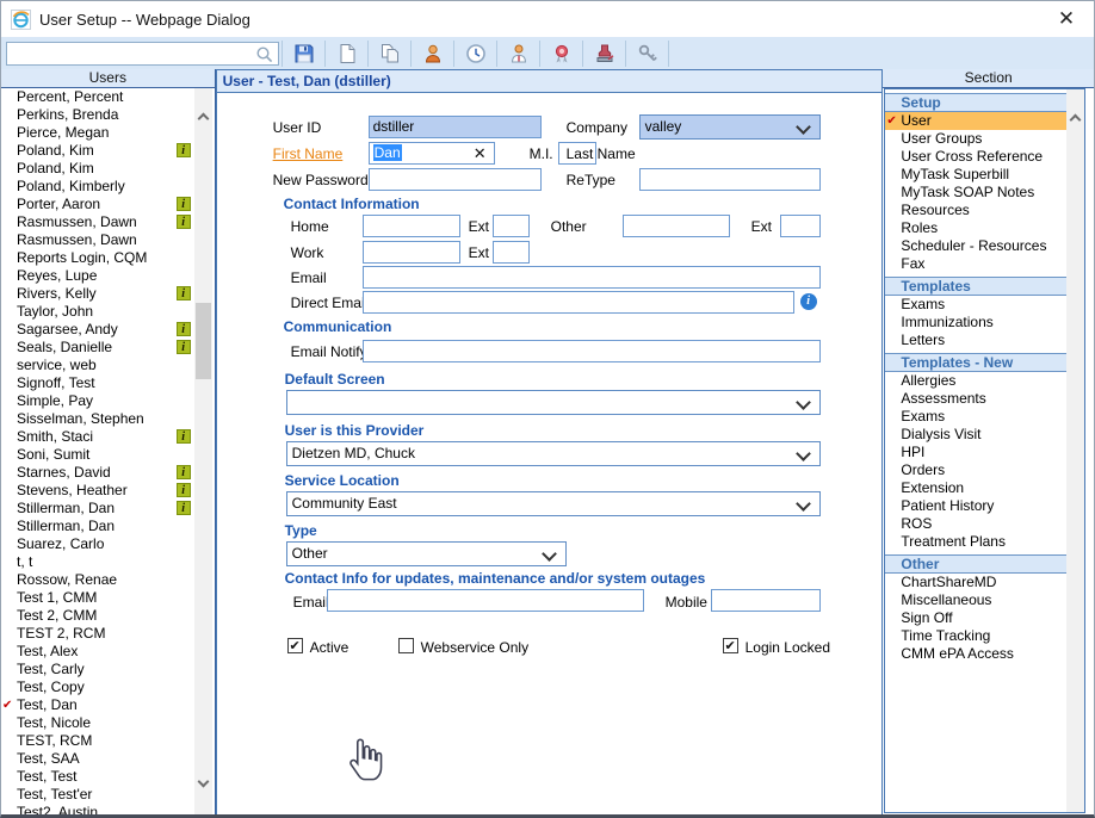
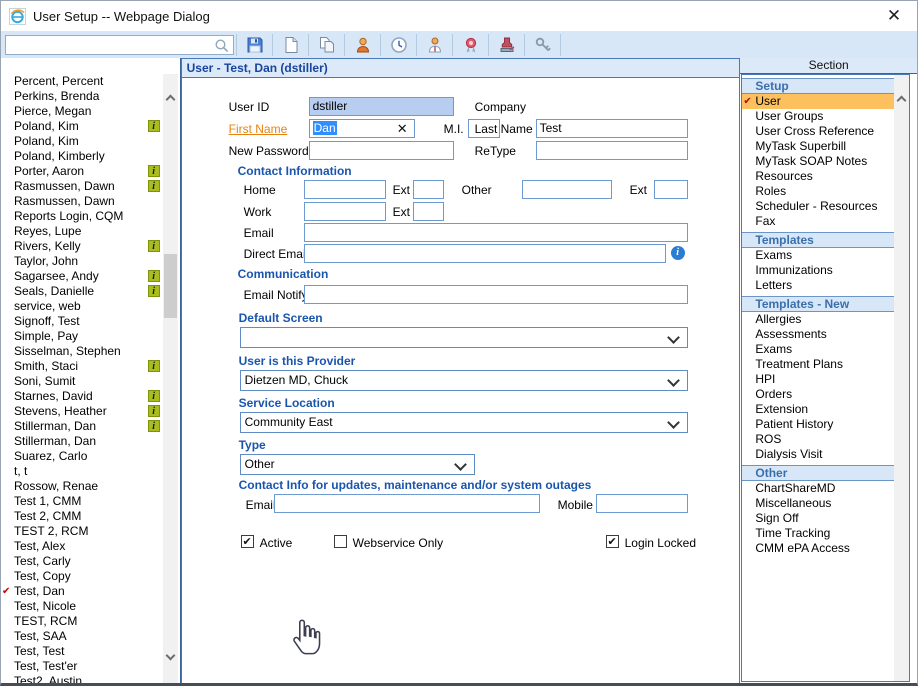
  User Setup -- Webpage Dialog
  ✕
- Users
  Percent, Percent
  Perkins, Brenda
  Pierce, Megan
  Poland, Kim
  i
  Poland, Kim
  Poland, Kimberly
  Porter, Aaron
  i
  Rasmussen, Dawn
  i
  Rasmussen, Dawn
  Reports Login, CQM
  Reyes, Lupe
  Rivers, Kelly
  i
  Taylor, John
  Sagarsee, Andy
  i
  Seals, Danielle
  i
  service, web
  Signoff, Test
  Simple, Pay
  Sisselman, Stephen
  Smith, Staci
  i
  Soni, Sumit
  Starnes, David
  i
  Stevens, Heather
  i
  Stillerman, Dan
  i
  Stillerman, Dan
  Suarez, Carlo
  t, t
  Rossow, Renae
  Test 1, CMM
  Test 2, CMM
  TEST 2, RCM
  Test, Alex
  Test, Carly
  Test, Copy
  ✔
  Test, Dan
  Test, Nicole
  TEST, RCM
  Test, SAA
  Test, Test
  Test, Test'er
  Test2, Austin
  User - Test, Dan (dstiller)
  User ID
  dstiller
  Company
- valley
  First Name
  Dan
  ✕
  M.I.
  Last Name
+ Test
  New Password
  ReType
  Contact Information
  Home
  Ext
  Other
  Ext
  Work
  Ext
  Email
  Direct Ema
  i
  Communication
  Email Notif
  Default Screen
  User is this Provider
  Dietzen MD, Chuck
  Service Location
  Community East
  Type
  Other
  Contact Info for updates, maintenance and/or system outages
  Emai
  Mobile
  Active
  Webservice Only
  Login Locked
  Section
  Setup
  ✔
  User
  User Groups
  User Cross Reference
  MyTask Superbill
  MyTask SOAP Notes
  Resources
  Roles
  Scheduler - Resources
  Fax
  Templates
  Exams
  Immunizations
  Letters
  Templates - New
  Allergies
  Assessments
  Exams
- Dialysis Visit
+ Treatment Plans
  HPI
  Orders
  Extension
  Patient History
  ROS
- Treatment Plans
+ Dialysis Visit
  Other
  ChartShareMD
  Miscellaneous
  Sign Off
  Time Tracking
  CMM ePA Access
